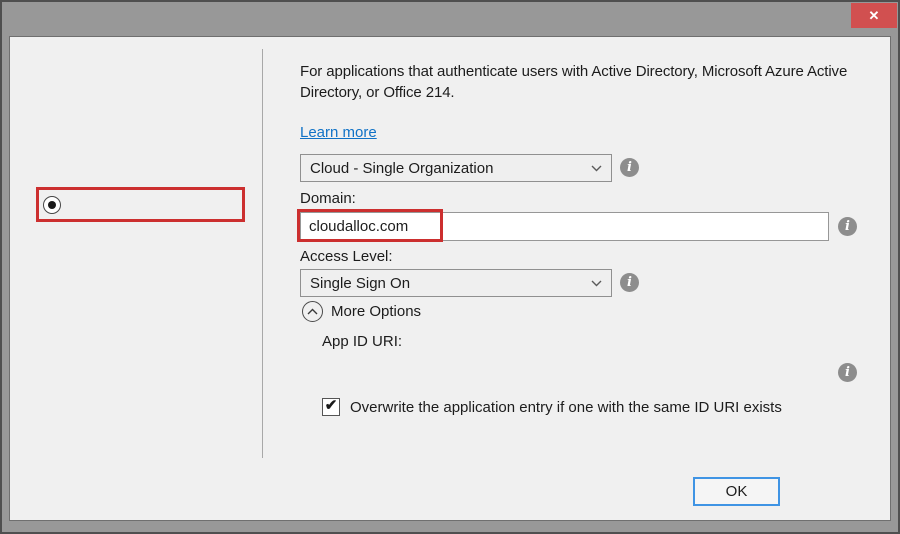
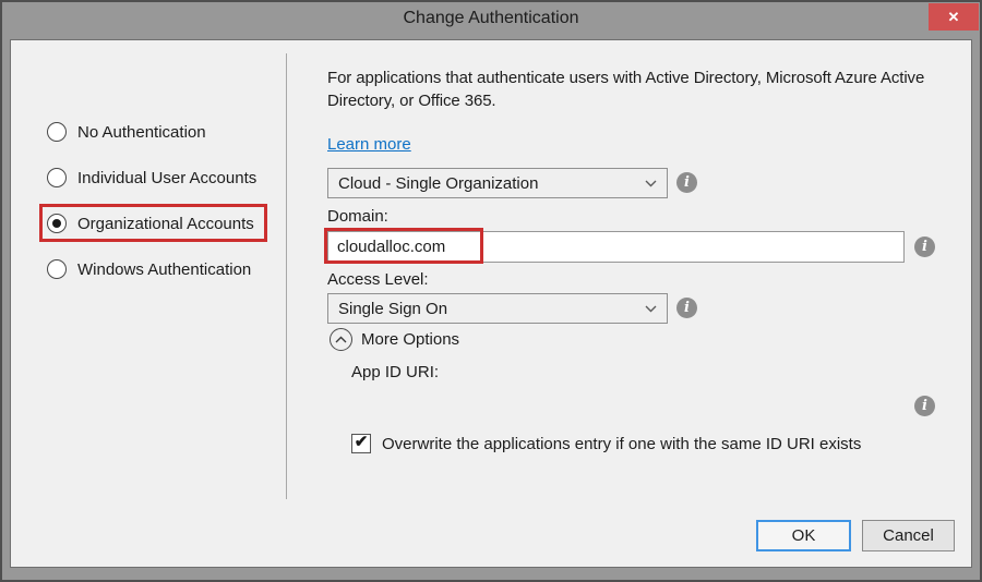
+ Change Authentication
  ✕
+ No Authentication
+ Individual User Accounts
+ Organizational Accounts
+ Windows Authentication
- For applications that authenticate users with Active Directory, Microsoft Azure Active Directory, or Office 214.
+ For applications that authenticate users with Active Directory, Microsoft Azure Active Directory, or Office 365.
  Learn more
  Cloud - Single Organization
  i
  Domain:
  cloudalloc.com
  i
  Access Level:
  Single Sign On
  i
  More Options
  App ID URI:
  i
  ✔
- Overwrite the application entry if one with the same ID URI exists
+ Overwrite the applications entry if one with the same ID URI exists
  OK
+ Cancel
